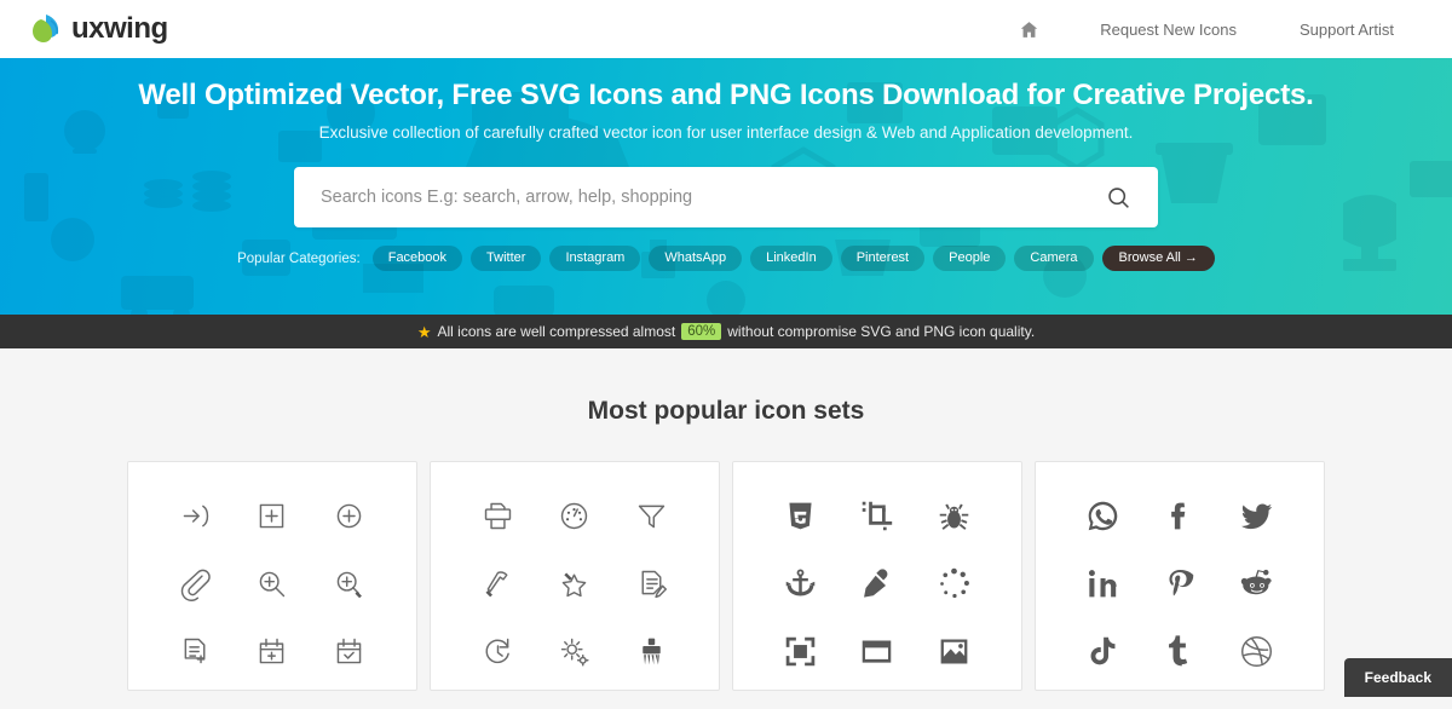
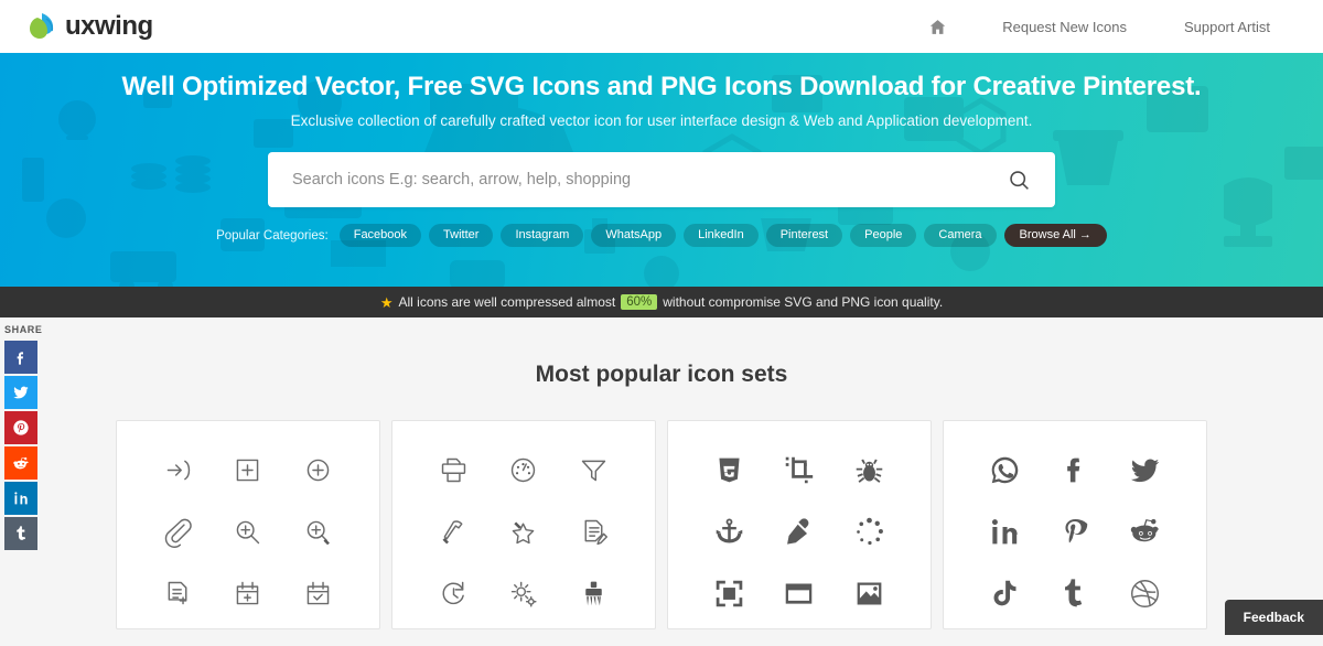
  uxwing
  Request New Icons
  Support Artist
- Well Optimized Vector, Free SVG Icons and PNG Icons Download for Creative Projects.
+ Well Optimized Vector, Free SVG Icons and PNG Icons Download for Creative Pinterest.
  Exclusive collection of carefully crafted vector icon for user interface design & Web and Application development.
  Search icons E.g: search, arrow, help, shopping
  Popular Categories:
  Facebook
  Twitter
  Instagram
  WhatsApp
  LinkedIn
  Pinterest
  People
  Camera
  Browse All →
  ★
  All icons are well compressed almost
  60%
  without compromise SVG and PNG icon quality.
+ SHARE
  Most popular icon sets
  Feedback
